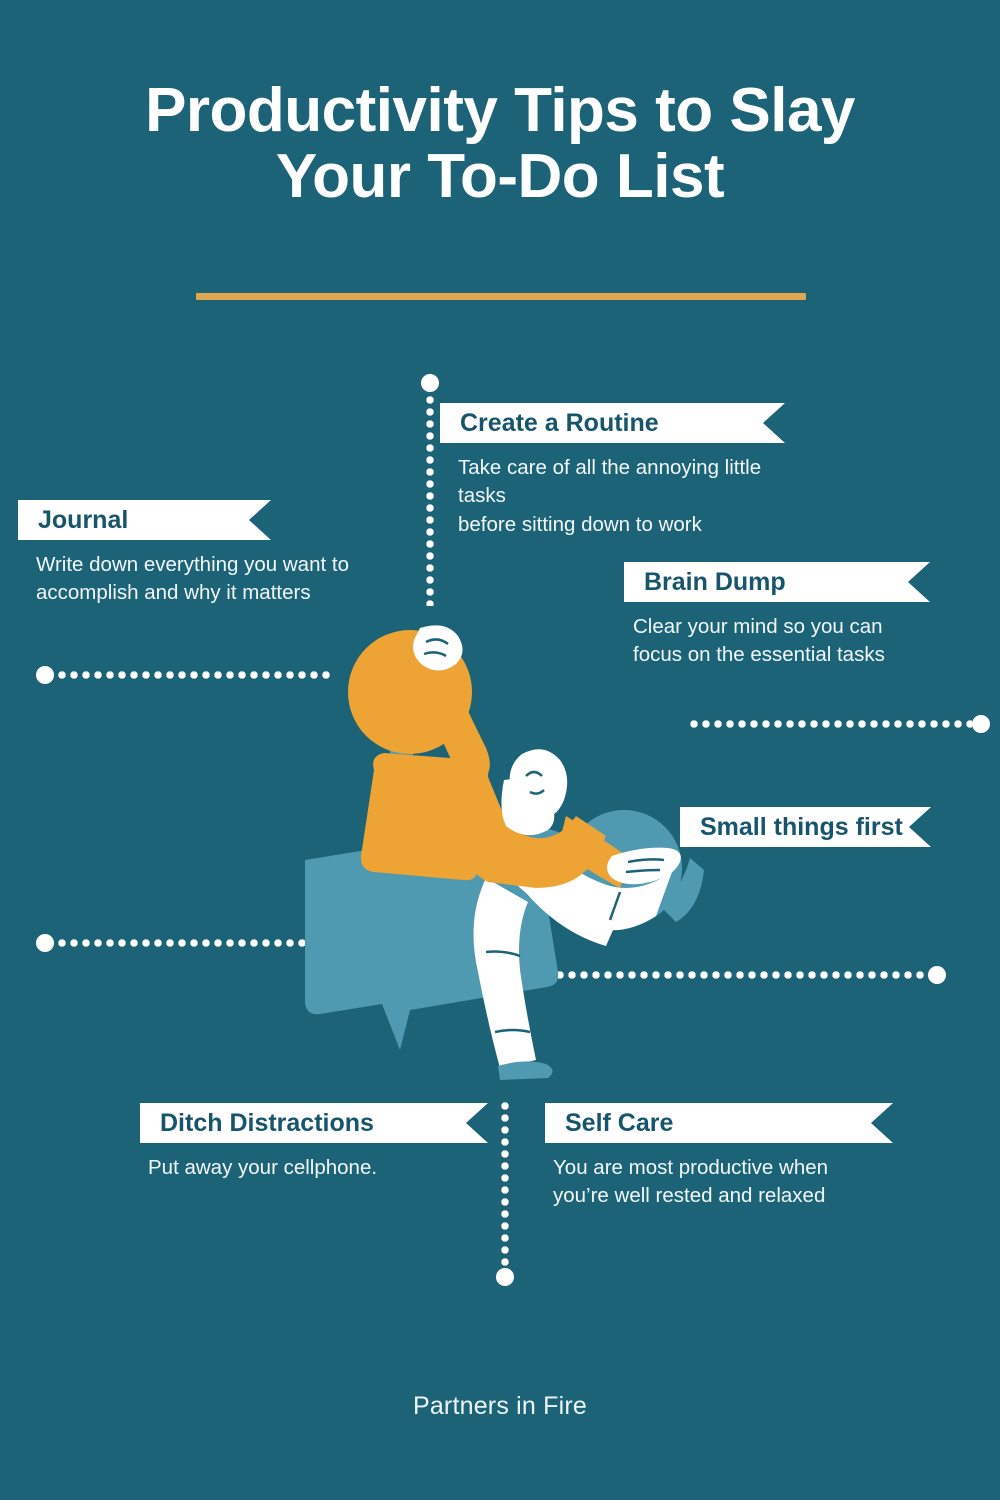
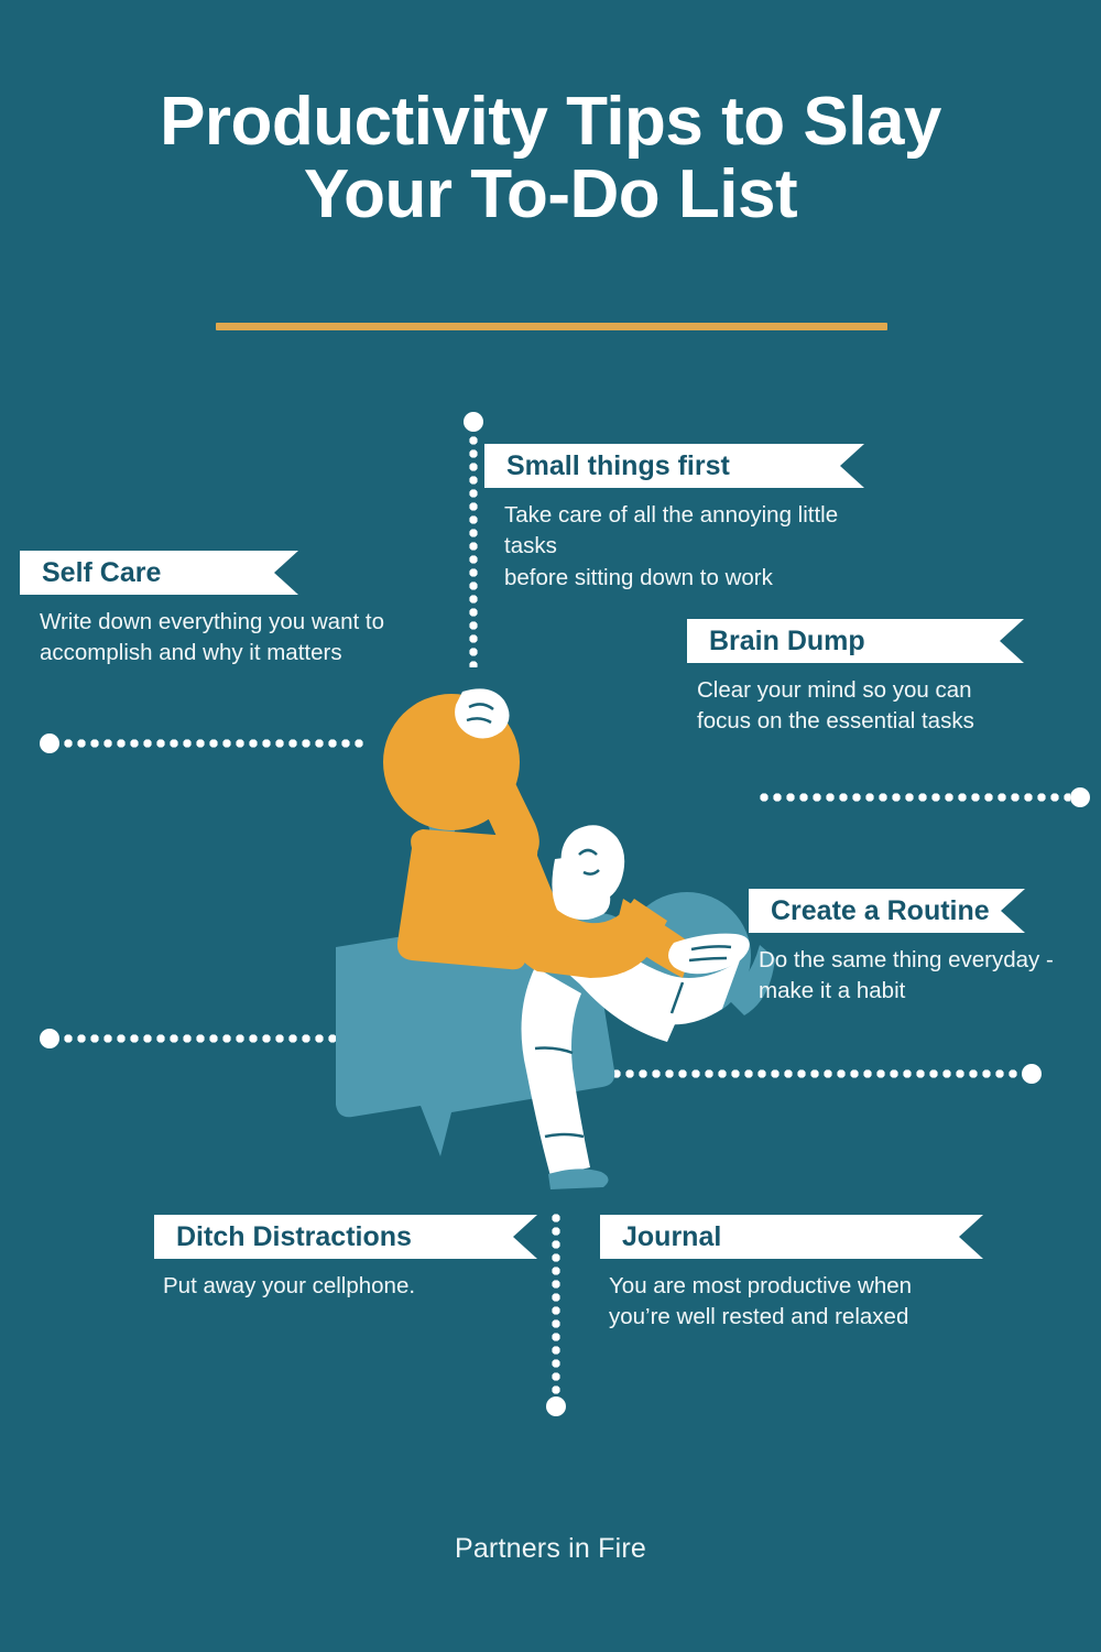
  Productivity Tips to Slay
  Your To-Do List
- Create a Routine
+ Small things first
  Take care of all the annoying little tasks
  before sitting down to work
- Journal
+ Self Care
  Write down everything you want to
  accomplish and why it matters
  Brain Dump
  Clear your mind so you can
  focus on the essential tasks
- Small things first
+ Create a Routine
+ Do the same thing everyday -
+ make it a habit
  Ditch Distractions
  Put away your cellphone.
- Self Care
+ Journal
  You are most productive when
  you’re well rested and relaxed
  Partners in Fire
